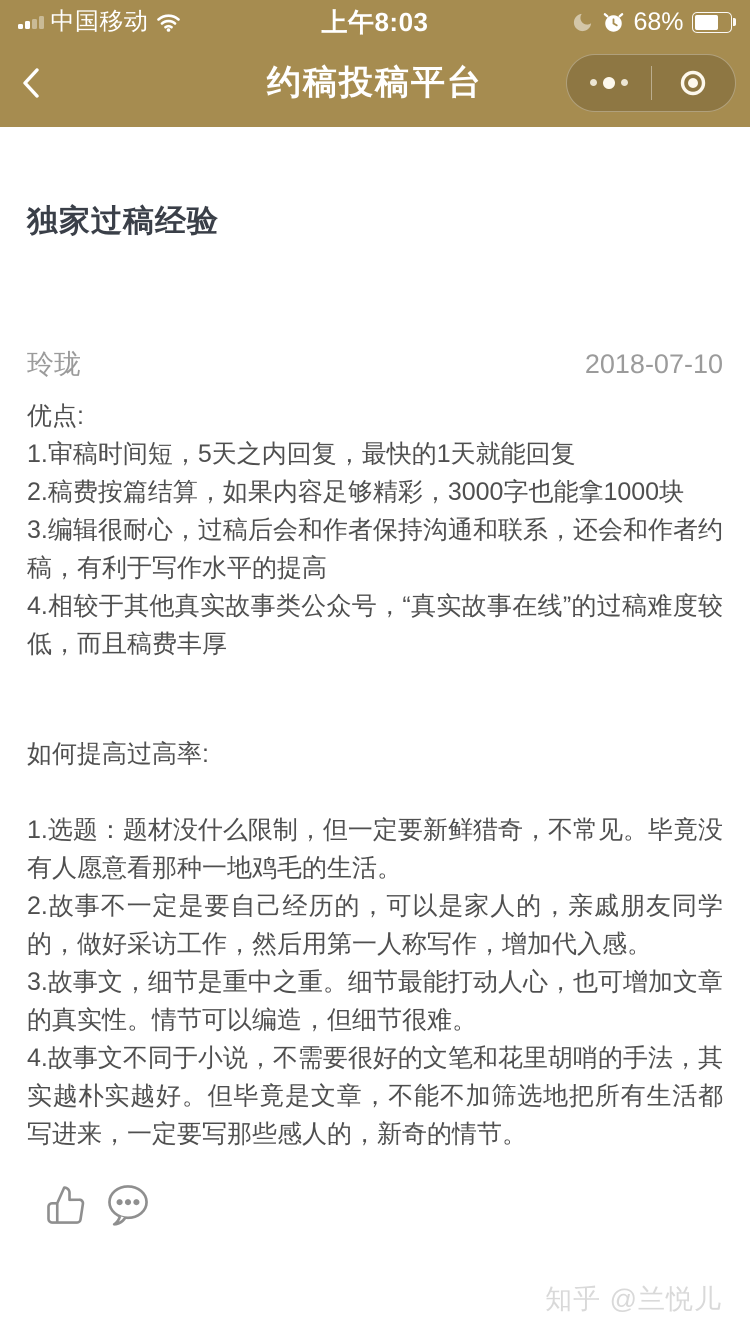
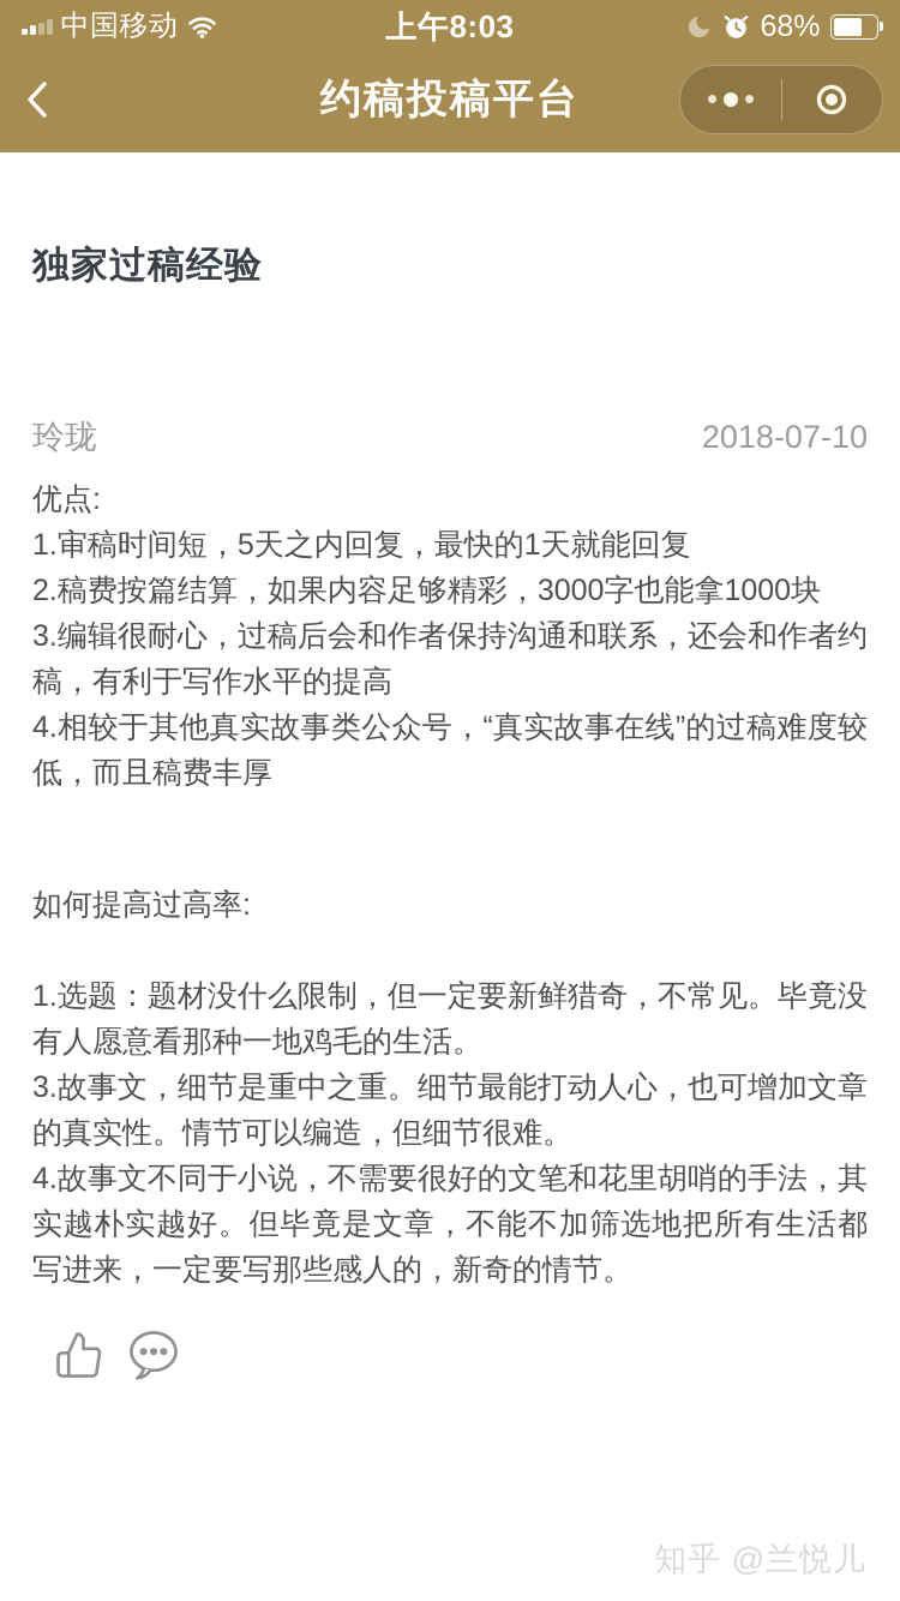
  中国移动
  上午8:03
  68%
  约稿投稿平台
  独家过稿经验
  玲珑
  2018-07-10
  优点:
  1.审稿时间短，5天之内回复，最快的1天就能回复
  2.稿费按篇结算，如果内容足够精彩，3000字也能拿1000块
  3.编辑很耐心，过稿后会和作者保持沟通和联系，还会和作者约稿，有利于写作水平的提高
  4.相较于其他真实故事类公众号，“真实故事在线”的过稿难度较低，而且稿费丰厚
  如何提高过高率:
  1.选题：题材没什么限制，但一定要新鲜猎奇，不常见。毕竟没有人愿意看那种一地鸡毛的生活。
- 2.故事不一定是要自己经历的，可以是家人的，亲戚朋友同学的，做好采访工作，然后用第一人称写作，增加代入感。
  3.故事文，细节是重中之重。细节最能打动人心，也可增加文章的真实性。情节可以编造，但细节很难。
  4.故事文不同于小说，不需要很好的文笔和花里胡哨的手法，其实越朴实越好。但毕竟是文章，不能不加筛选地把所有生活都写进来，一定要写那些感人的，新奇的情节。
  知乎 @兰悦儿
